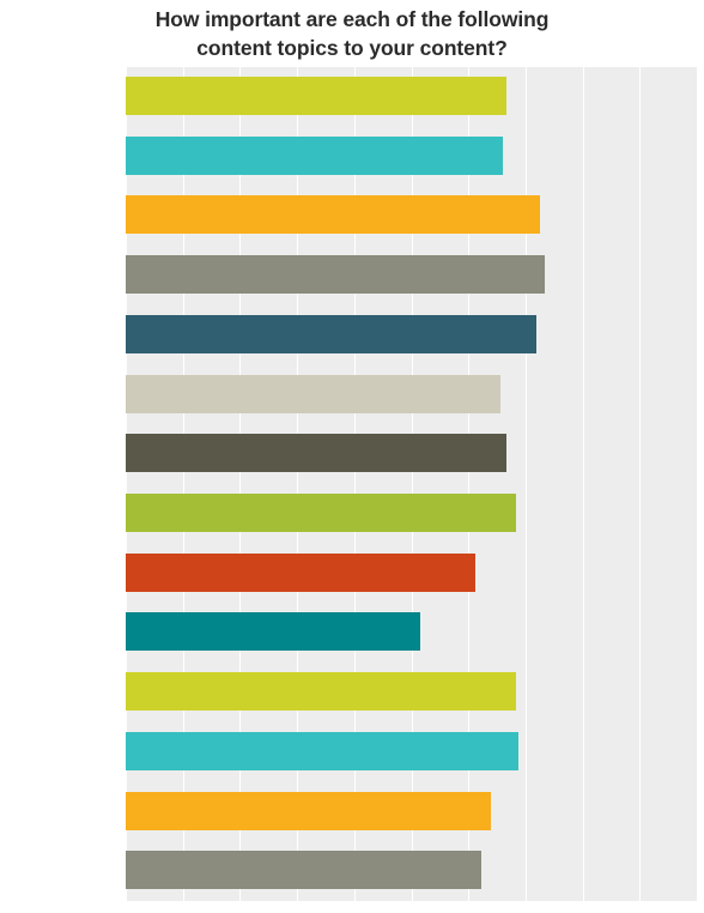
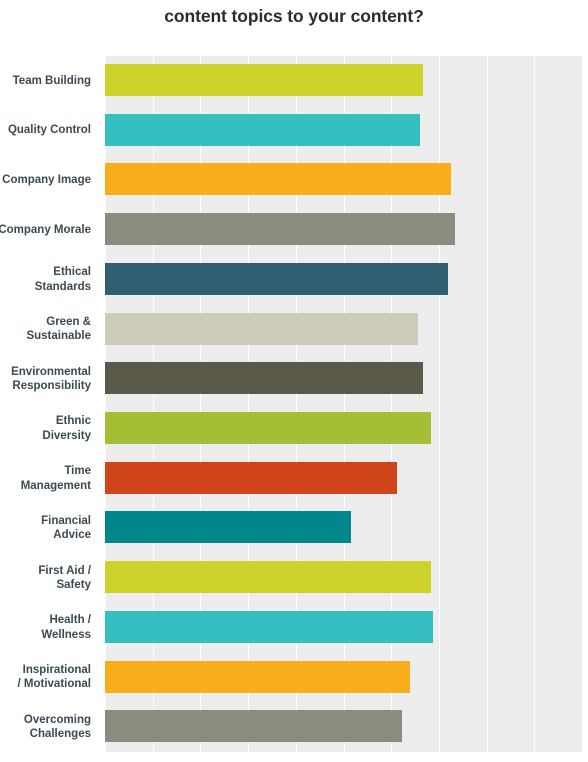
- How important are each of the following
  content topics to your content?
+ Team Building
+ Quality Control
+ Company Image
+ Company Morale
+ Ethical
+ Standards
+ Green &
+ Sustainable
+ Environmental
+ Responsibility
+ Ethnic
+ Diversity
+ Time
+ Management
+ Financial
+ Advice
+ First Aid /
+ Safety
+ Health /
+ Wellness
+ Inspirational
+ / Motivational
+ Overcoming
+ Challenges
